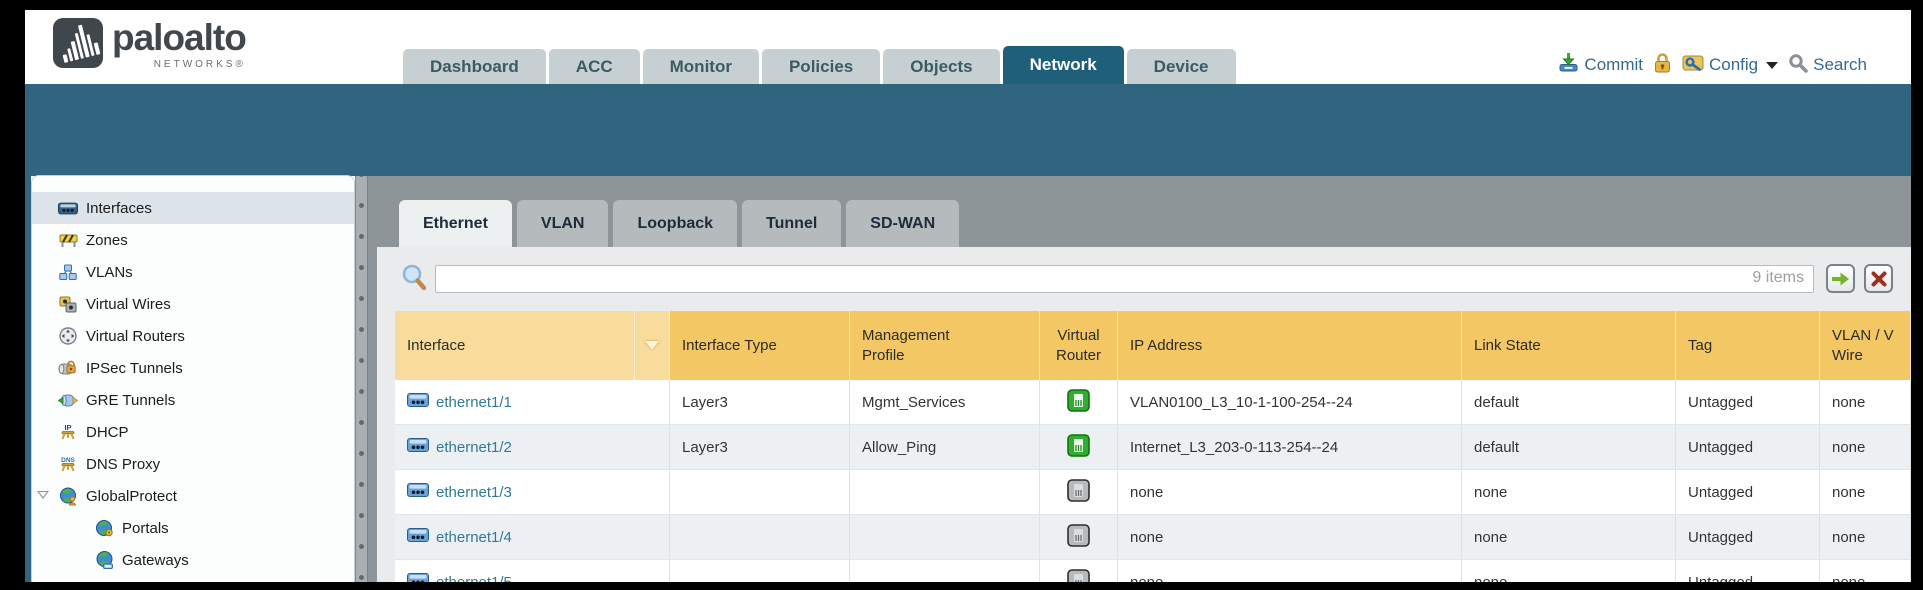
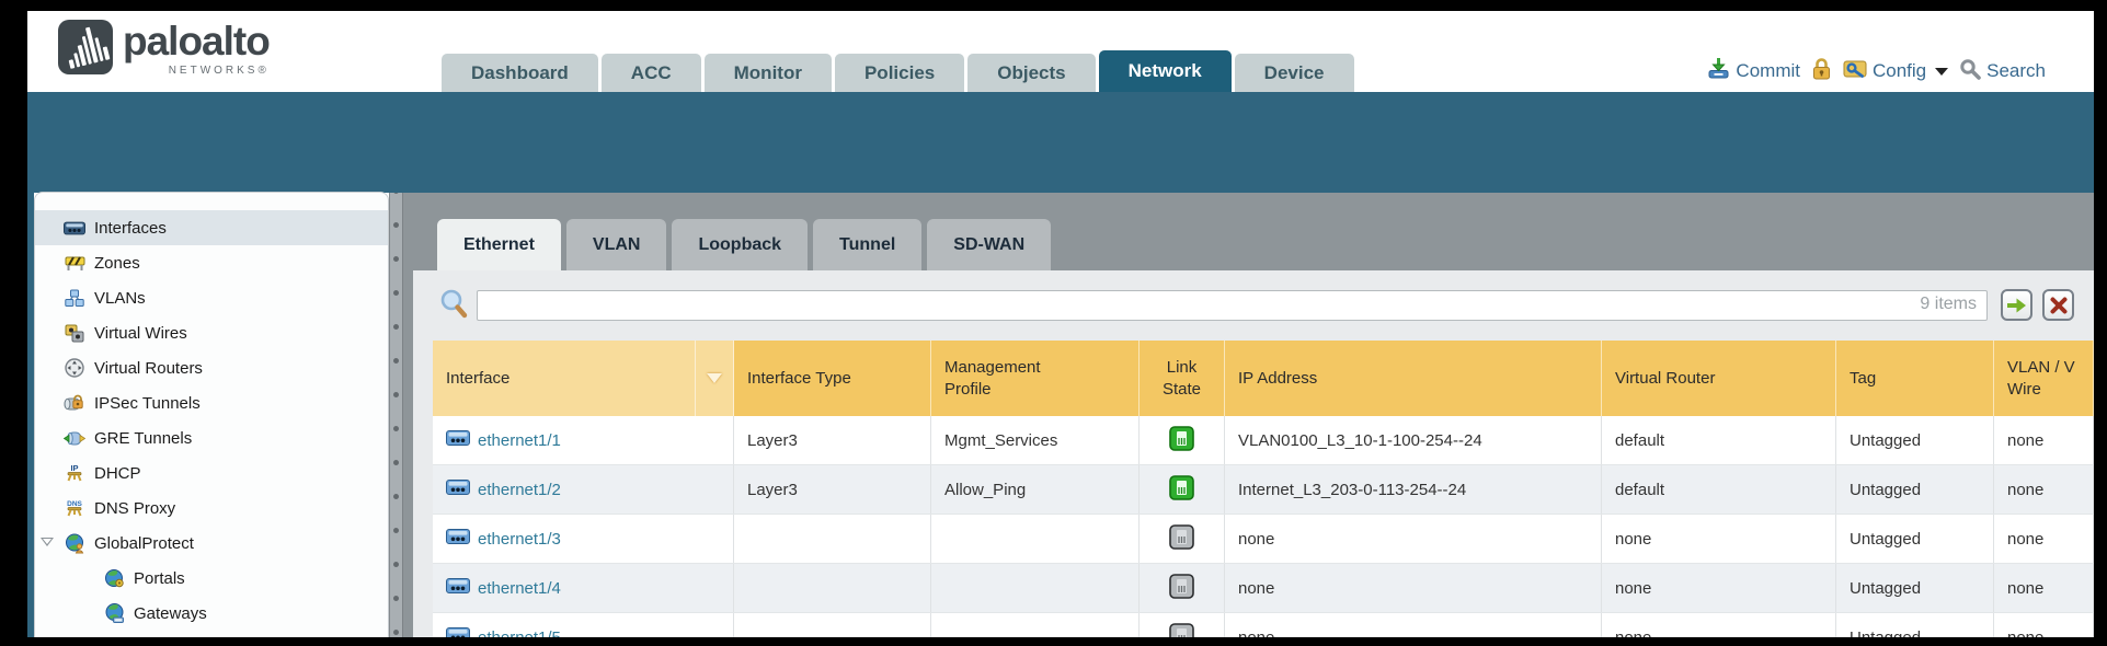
  paloalto
  NETWORKS®
  Dashboard
  ACC
  Monitor
  Policies
  Objects
  Network
  Device
  Commit
  Config
  Search
  Interfaces
  Zones
  VLANs
  Virtual Wires
  Virtual Routers
  IPSec Tunnels
  GRE Tunnels
  IP
  DHCP
  DNS Proxy
  GlobalProtect
  Portals
  Gateways
  Ethernet
  VLAN
  Loopback
  Tunnel
  SD-WAN
  9 items
  Interface
  Interface Type
  Management Profile
- Virtual Router
+ Link State
  IP Address
- Link State
+ Virtual Router
  Tag
  VLAN / V
  Wire
  ethernet1/1
  Layer3
  Mgmt_Services
  VLAN0100_L3_10-1-100-254--24
  default
  Untagged
  none
  ethernet1/2
  Layer3
  Allow_Ping
  Internet_L3_203-0-113-254--24
  default
  Untagged
  none
  ethernet1/3
  none
  none
  Untagged
  none
  ethernet1/4
  none
  none
  Untagged
  none
